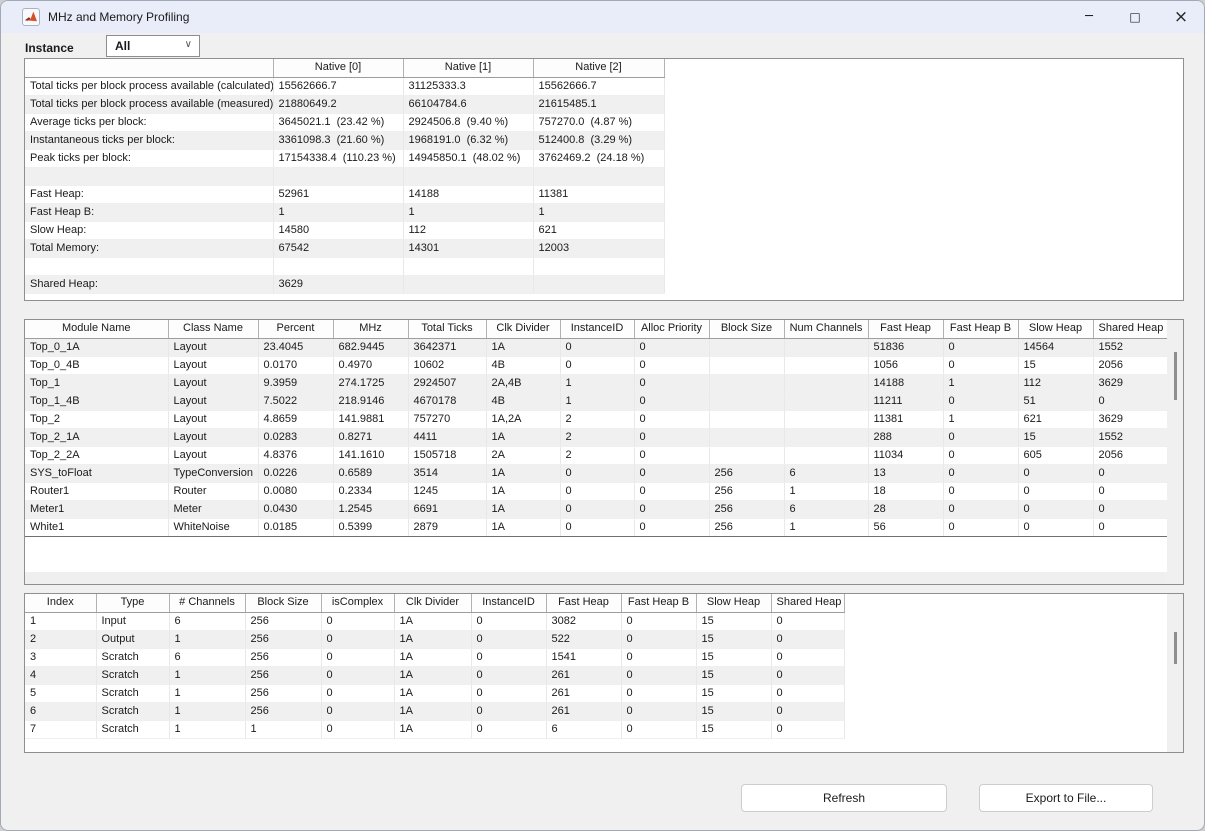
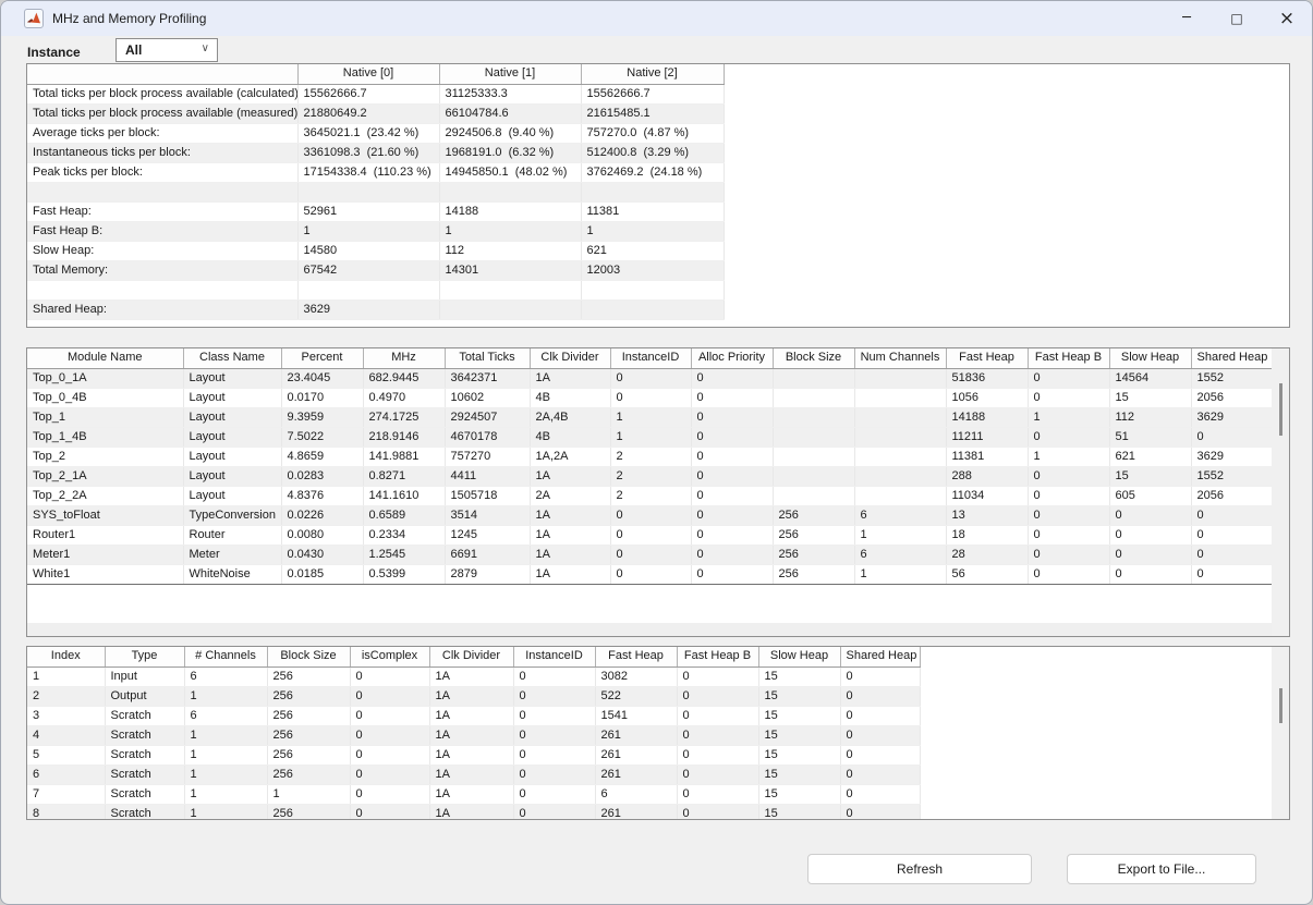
  MHz and Memory Profiling
  ─
  □
  ×
  Instance
  All
  ∨
  	Native [0]	Native [1]	Native [2]
  Total ticks per block process available (calculated)	15562666.7	31125333.3	15562666.7
  Total ticks per block process available (measured)	21880649.2	66104784.6	21615485.1
  Average ticks per block:	3645021.1 (23.42 %)	2924506.8 (9.40 %)	757270.0 (4.87 %)
  Instantaneous ticks per block:	3361098.3 (21.60 %)	1968191.0 (6.32 %)	512400.8 (3.29 %)
  Peak ticks per block:	17154338.4 (110.23 %)	14945850.1 (48.02 %)	3762469.2 (24.18 %)
  Fast Heap:	52961	14188	11381
  Fast Heap B:	1	1	1
  Slow Heap:	14580	112	621
  Total Memory:	67542	14301	12003
  Shared Heap:	3629
  Module Name	Class Name	Percent	MHz	Total Ticks	Clk Divider	InstanceID	Alloc Priority	Block Size	Num Channels	Fast Heap	Fast Heap B	Slow Heap	Shared Heap
  Top_0_1A	Layout	23.4045	682.9445	3642371	1A	0	0			51836	0	14564	1552
  Top_0_4B	Layout	0.0170	0.4970	10602	4B	0	0			1056	0	15	2056
  Top_1	Layout	9.3959	274.1725	2924507	2A,4B	1	0			14188	1	112	3629
  Top_1_4B	Layout	7.5022	218.9146	4670178	4B	1	0			11211	0	51	0
  Top_2	Layout	4.8659	141.9881	757270	1A,2A	2	0			11381	1	621	3629
  Top_2_1A	Layout	0.0283	0.8271	4411	1A	2	0			288	0	15	1552
  Top_2_2A	Layout	4.8376	141.1610	1505718	2A	2	0			11034	0	605	2056
  SYS_toFloat	TypeConversion	0.0226	0.6589	3514	1A	0	0	256	6	13	0	0	0
  Router1	Router	0.0080	0.2334	1245	1A	0	0	256	1	18	0	0	0
  Meter1	Meter	0.0430	1.2545	6691	1A	0	0	256	6	28	0	0	0
  White1	WhiteNoise	0.0185	0.5399	2879	1A	0	0	256	1	56	0	0	0
  Index	Type	# Channels	Block Size	isComplex	Clk Divider	InstanceID	Fast Heap	Fast Heap B	Slow Heap	Shared Heap
  1	Input	6	256	0	1A	0	3082	0	15	0
  2	Output	1	256	0	1A	0	522	0	15	0
  3	Scratch	6	256	0	1A	0	1541	0	15	0
  4	Scratch	1	256	0	1A	0	261	0	15	0
  5	Scratch	1	256	0	1A	0	261	0	15	0
  6	Scratch	1	256	0	1A	0	261	0	15	0
  7	Scratch	1	1	0	1A	0	6	0	15	0
+ 8	Scratch	1	256	0	1A	0	261	0	15	0
  Refresh
  Export to File...
